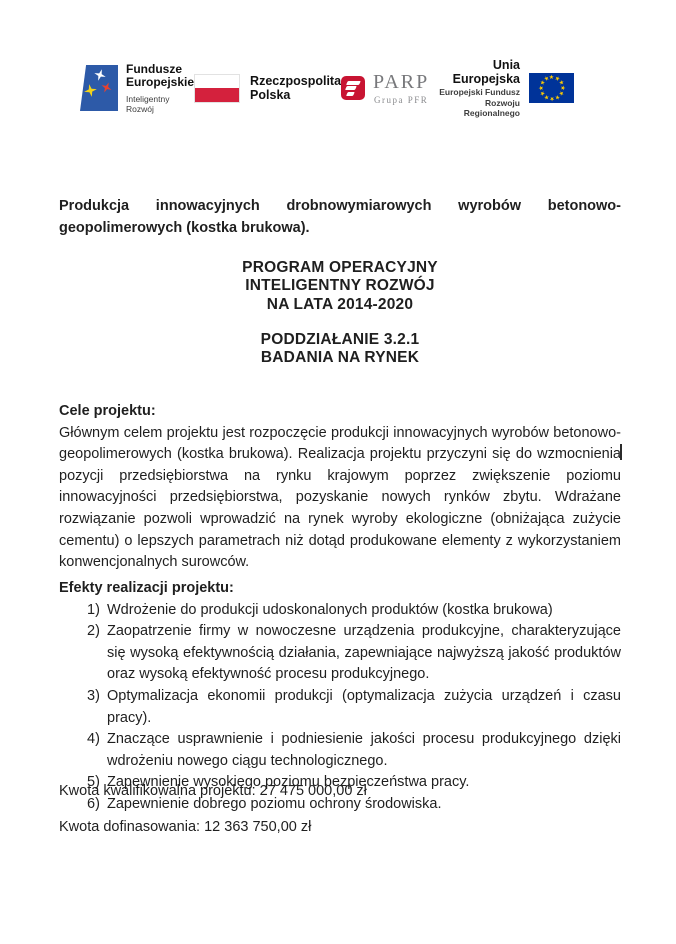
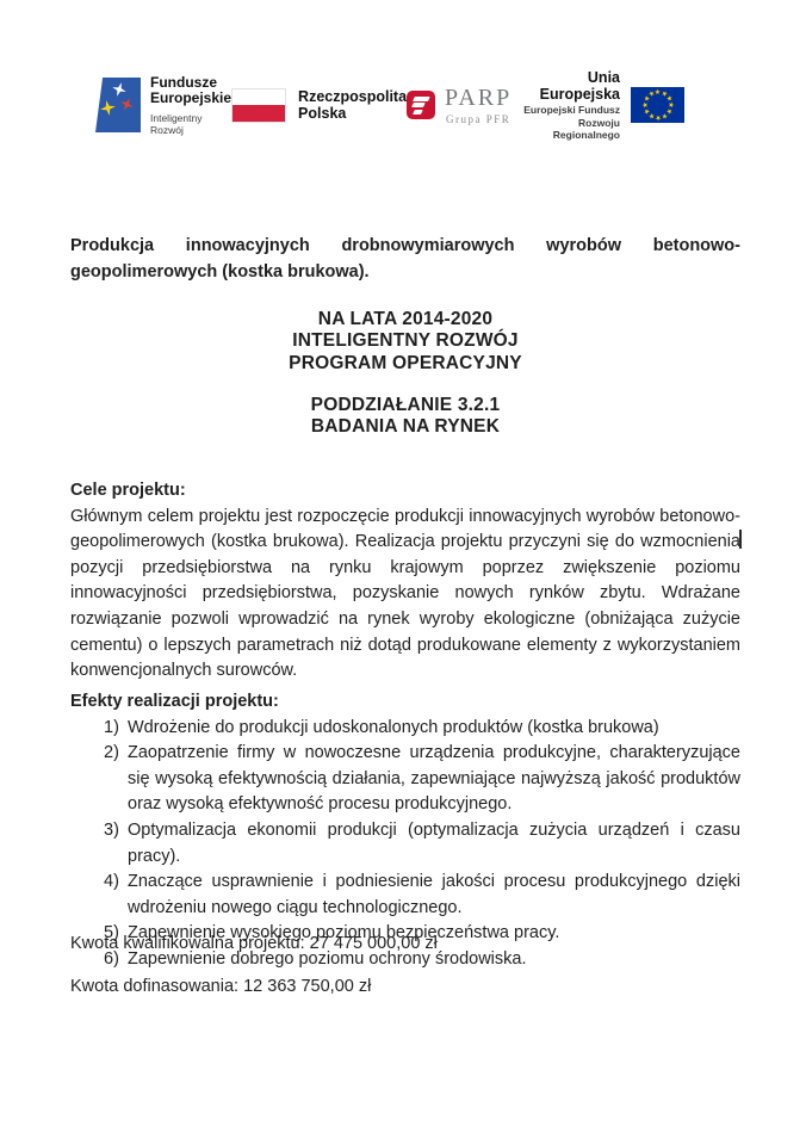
  Fundusze
  Europejskie
  Inteligentny Rozwój
  Rzeczpospolita
  Polska
  PARP
  Grupa PFR
  Unia Europejska
  Europejski Fundusz
  Rozwoju Regionalnego
  Produkcja innowacyjnych drobnowymiarowych wyrobów betonowo-geopolimerowych (kostka brukowa).
- PROGRAM OPERACYJNY
+ NA LATA 2014-2020
  INTELIGENTNY ROZWÓJ
- NA LATA 2014-2020
+ PROGRAM OPERACYJNY
  PODDZIAŁANIE 3.2.1
  BADANIA NA RYNEK
  Cele projektu:
  Głównym celem projektu jest rozpoczęcie produkcji innowacyjnych wyrobów betonowo-geopolimerowych (kostka brukowa). Realizacja projektu przyczyni się do wzmocnienia pozycji przedsiębiorstwa na rynku krajowym poprzez zwiększenie poziomu innowacyjności przedsiębiorstwa, pozyskanie nowych rynków zbytu. Wdrażane rozwiązanie pozwoli wprowadzić na rynek wyroby ekologiczne (obniżająca zużycie cementu) o lepszych parametrach niż dotąd produkowane elementy z wykorzystaniem konwencjonalnych surowców.
  Efekty realizacji projektu:
  1)
  Wdrożenie do produkcji udoskonalonych produktów (kostka brukowa)
  2)
  Zaopatrzenie firmy w nowoczesne urządzenia produkcyjne, charakteryzujące się wysoką efektywnością działania, zapewniające najwyższą jakość produktów oraz wysoką efektywność procesu produkcyjnego.
  3)
  Optymalizacja ekonomii produkcji (optymalizacja zużycia urządzeń i czasu pracy).
  4)
  Znaczące usprawnienie i podniesienie jakości procesu produkcyjnego dzięki wdrożeniu nowego ciągu technologicznego.
  5)
  Zapewnienie wysokiego poziomu bezpieczeństwa pracy.
  6)
  Zapewnienie dobrego poziomu ochrony środowiska.
  Kwota kwalifikowalna projektu: 27 475 000,00 zł
  Kwota dofinasowania: 12 363 750,00 zł
